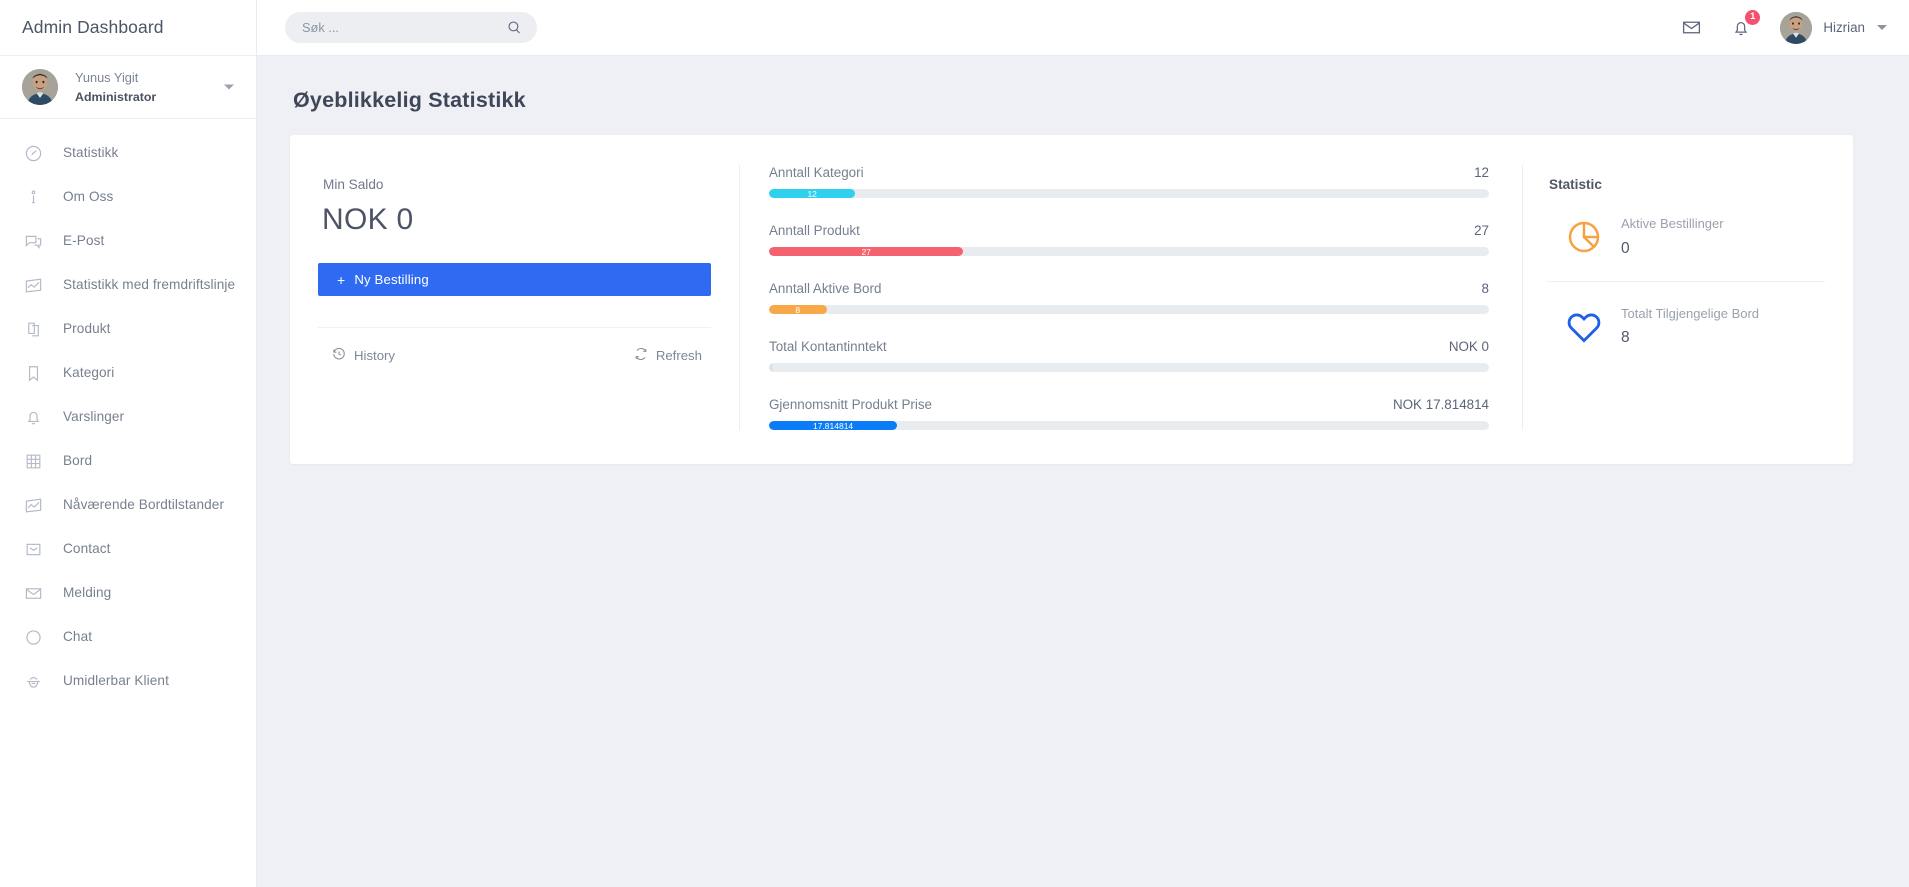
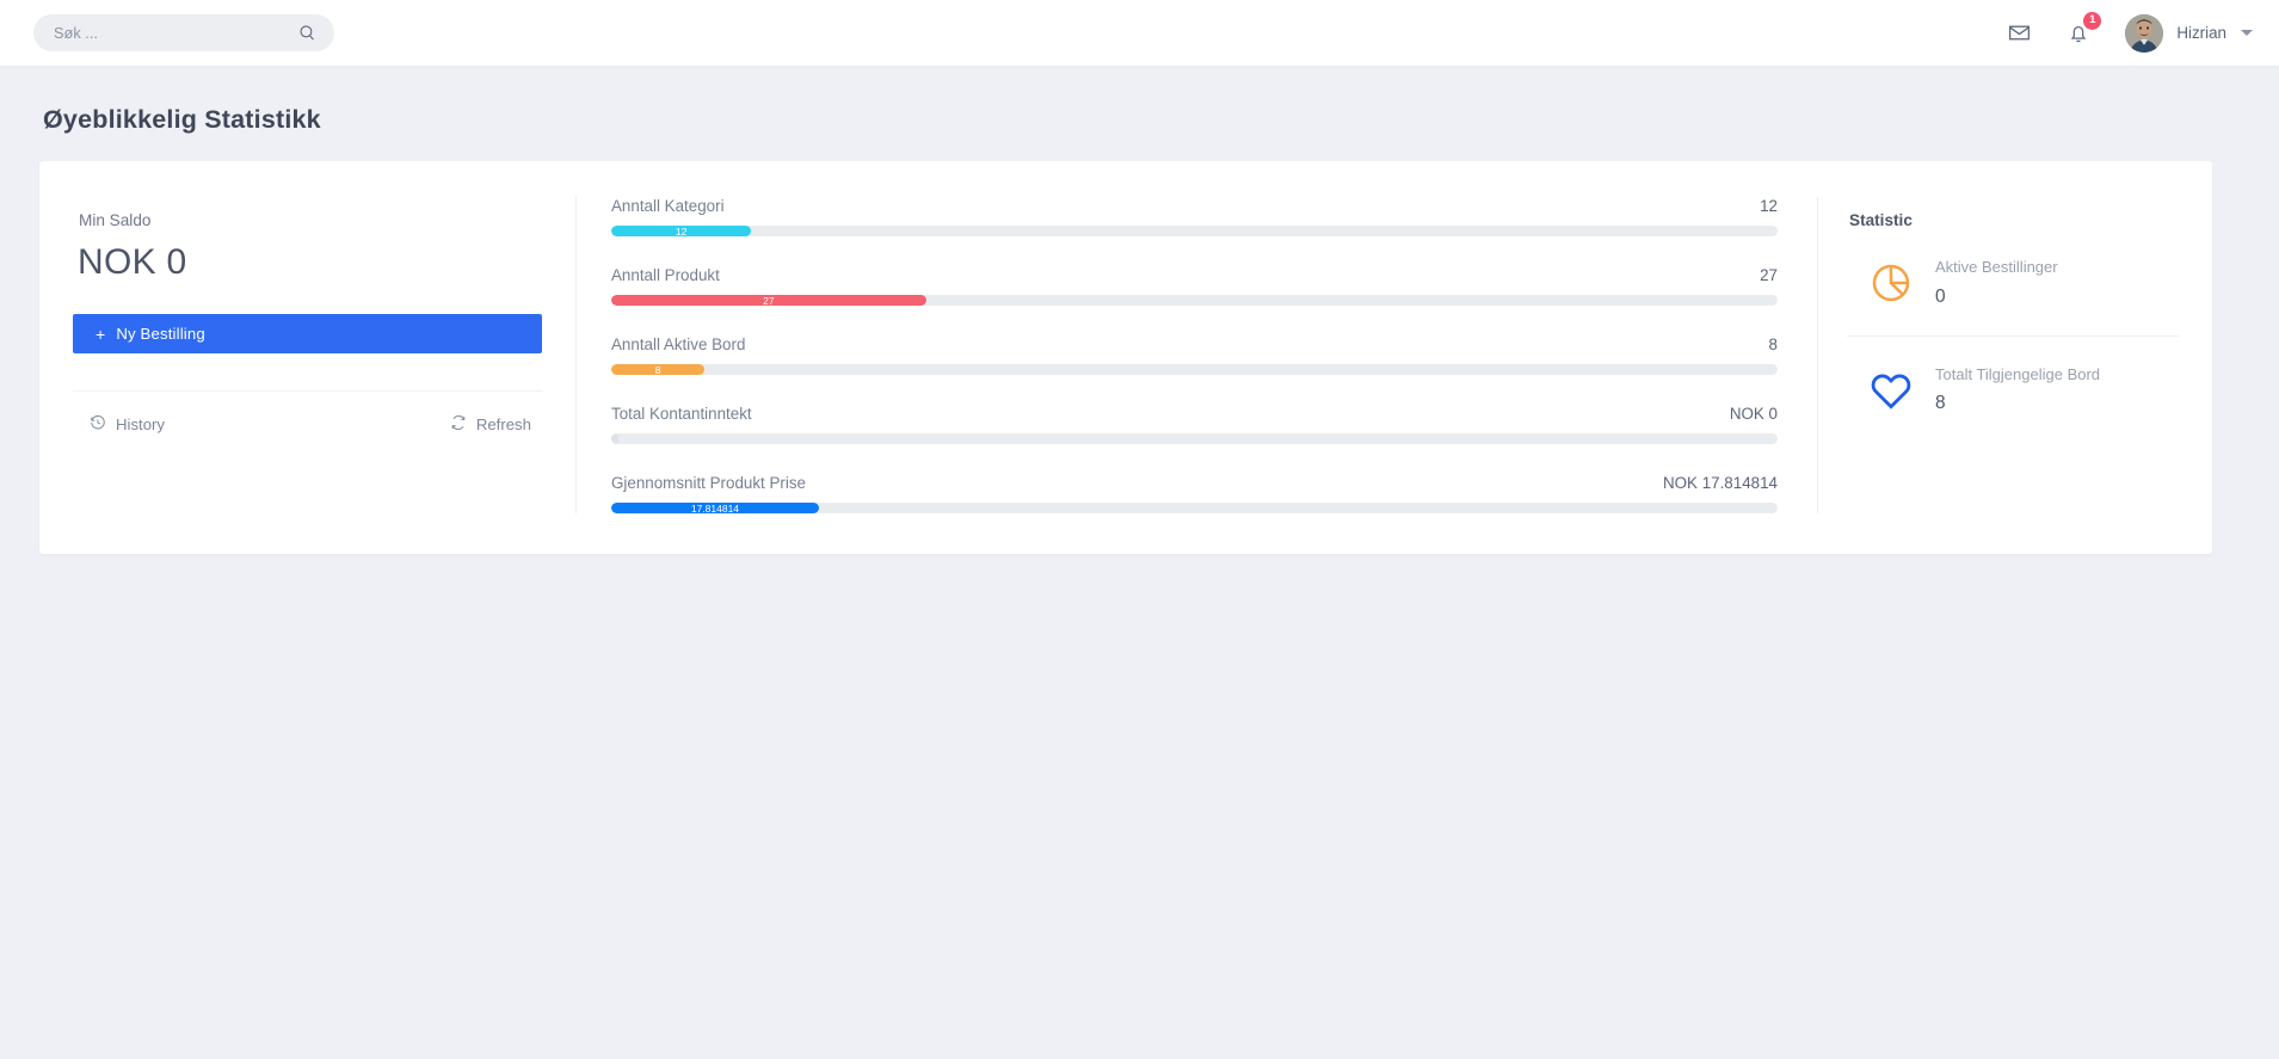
- Admin Dashboard
- Yunus Yigit
- Administrator
- Statistikk
- Om Oss
- E-Post
- Statistikk med fremdriftslinje
- Produkt
- Kategori
- Varslinger
- Bord
- Nåværende Bordtilstander
- Contact
- Melding
- Chat
- Umidlerbar Klient
  Søk ...
  1
  Hizrian
  Øyeblikkelig Statistikk
  Min Saldo
  NOK 0
  +
  Ny Bestilling
  History
  Refresh
  Anntall Kategori
  12
  12
  Anntall Produkt
  27
  27
  Anntall Aktive Bord
  8
  8
  Total Kontantinntekt
  NOK 0
  Gjennomsnitt Produkt Prise
  NOK 17.814814
  17.814814
  Statistic
  Aktive Bestillinger
  0
  Totalt Tilgjengelige Bord
  8
